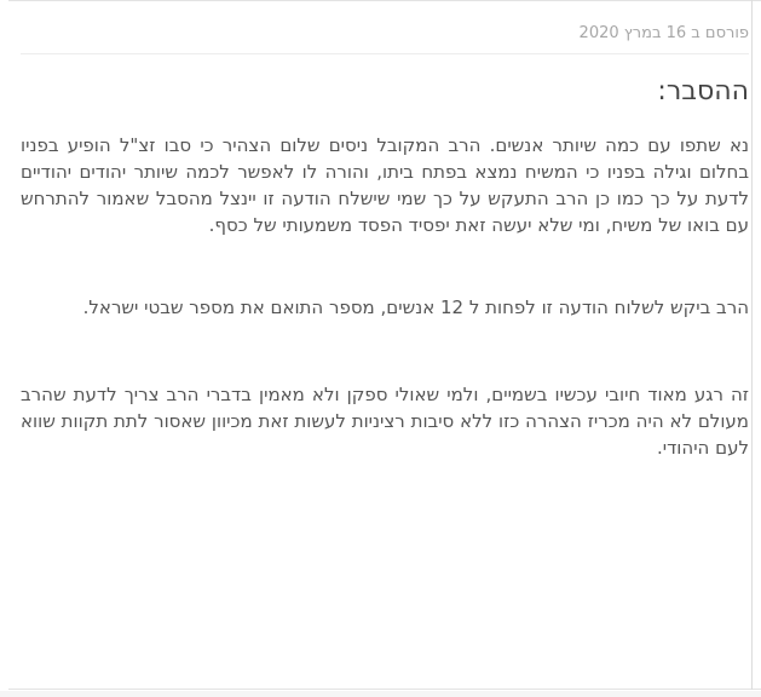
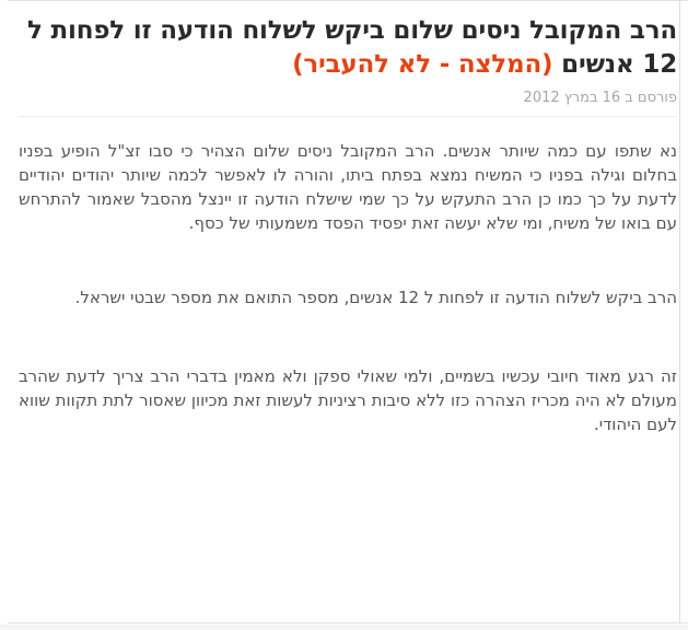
+ הרב המקובל ניסים שלום ביקש לשלוח הודעה זו לפחות ל 12 אנשים (המלצה - לא להעביר)
- פורסם ב 16 במרץ 2020
+ פורסם ב 16 במרץ 2012
- ההסבר:
  נא שתפו עם כמה שיותר אנשים. הרב המקובל ניסים שלום הצהיר כי סבו זצ"ל הופיע בפניו בחלום וגילה בפניו כי המשיח נמצא בפתח ביתו, והורה לו לאפשר לכמה שיותר יהודים יהודיים לדעת על כך כמו כן הרב התעקש על כך שמי שישלח הודעה זו יינצל מהסבל שאמור להתרחש עם בואו של משיח, ומי שלא יעשה זאת יפסיד הפסד משמעותי של כסף.
  הרב ביקש לשלוח הודעה זו לפחות ל 12 אנשים, מספר התואם את מספר שבטי ישראל.
  זה רגע מאוד חיובי עכשיו בשמיים, ולמי שאולי ספקן ולא מאמין בדברי הרב צריך לדעת שהרב מעולם לא היה מכריז הצהרה כזו ללא סיבות רציניות לעשות זאת מכיוון שאסור לתת תקוות שווא לעם היהודי.
